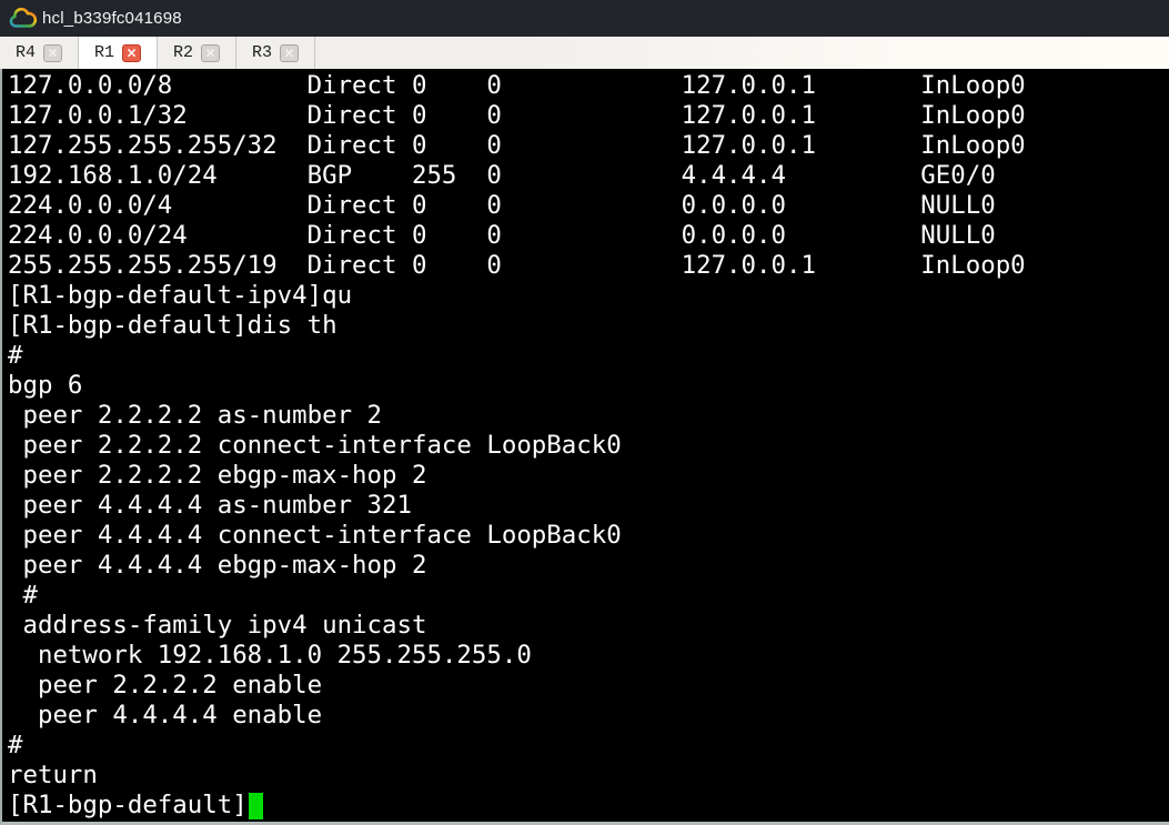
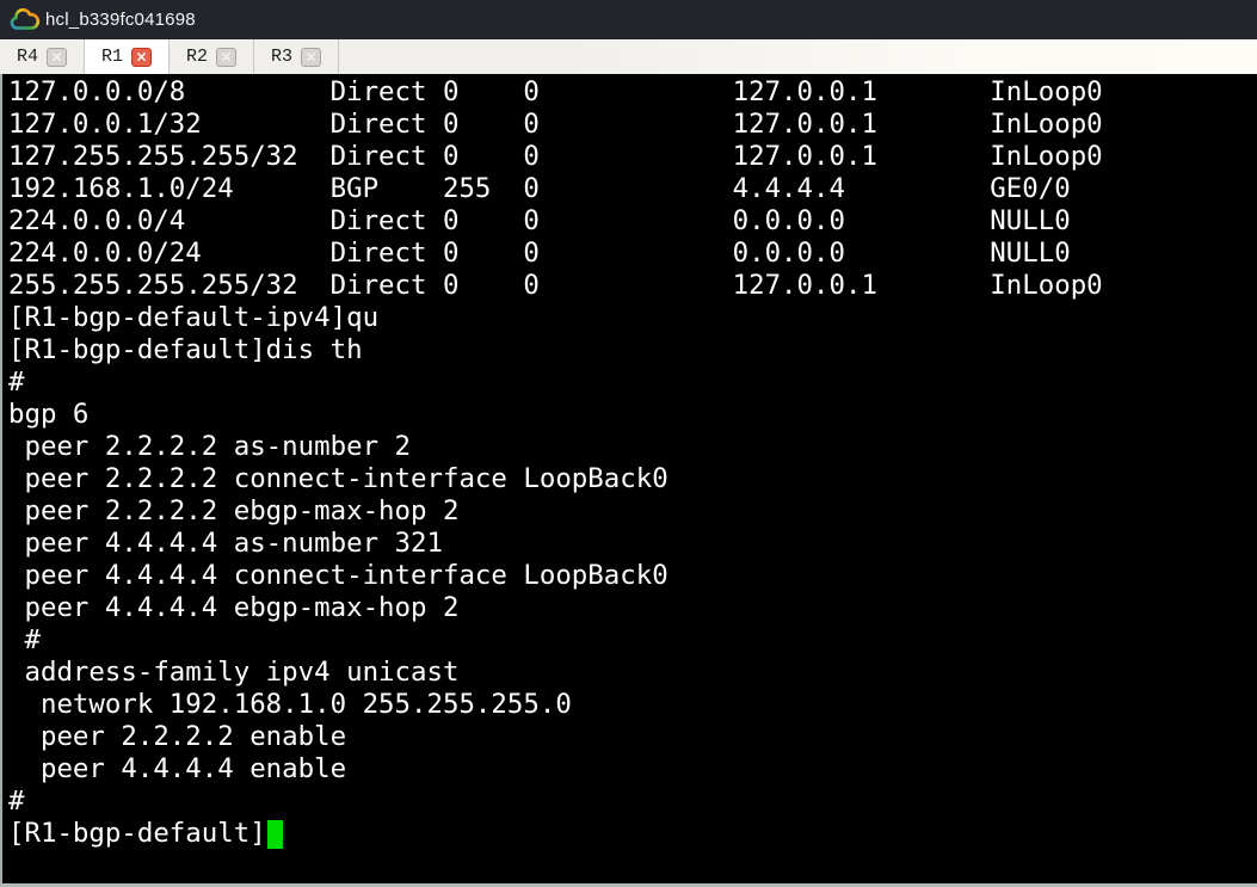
  hcl_b339fc041698
  R4
  ×
  R1
  ×
  R2
  ×
  R3
  ×
  127.0.0.0/8 Direct 0 0 127.0.0.1 InLoop0
  127.0.0.1/32 Direct 0 0 127.0.0.1 InLoop0
  127.255.255.255/32 Direct 0 0 127.0.0.1 InLoop0
  192.168.1.0/24 BGP 255 0 4.4.4.4 GE0/0
  224.0.0.0/4 Direct 0 0 0.0.0.0 NULL0
  224.0.0.0/24 Direct 0 0 0.0.0.0 NULL0
- 255.255.255.255/19 Direct 0 0 127.0.0.1 InLoop0
+ 255.255.255.255/32 Direct 0 0 127.0.0.1 InLoop0
  [R1-bgp-default-ipv4]qu
  [R1-bgp-default]dis th
  #
  bgp 6
  peer 2.2.2.2 as-number 2
  peer 2.2.2.2 connect-interface LoopBack0
  peer 2.2.2.2 ebgp-max-hop 2
  peer 4.4.4.4 as-number 321
  peer 4.4.4.4 connect-interface LoopBack0
  peer 4.4.4.4 ebgp-max-hop 2
  #
  address-family ipv4 unicast
  network 192.168.1.0 255.255.255.0
  peer 2.2.2.2 enable
  peer 4.4.4.4 enable
  #
- return
  [R1-bgp-default]
